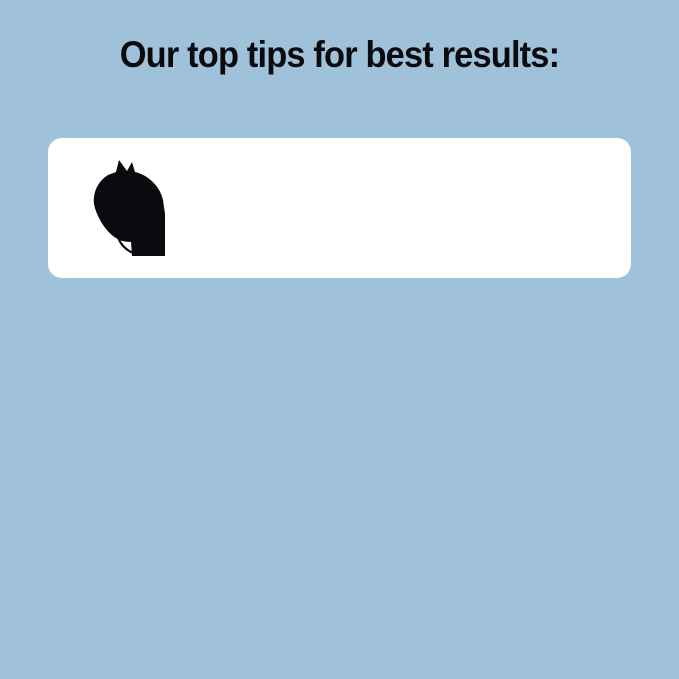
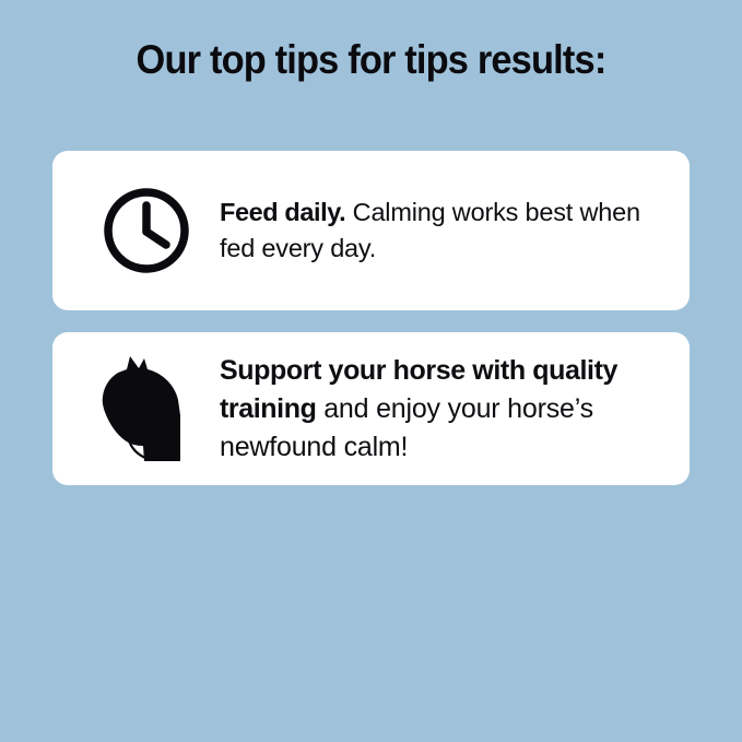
- Our top tips for best results:
+ Our top tips for tips results:
+ Feed daily. Calming works best when fed every day.
+ Support your horse with quality training and enjoy your horse’s newfound calm!
